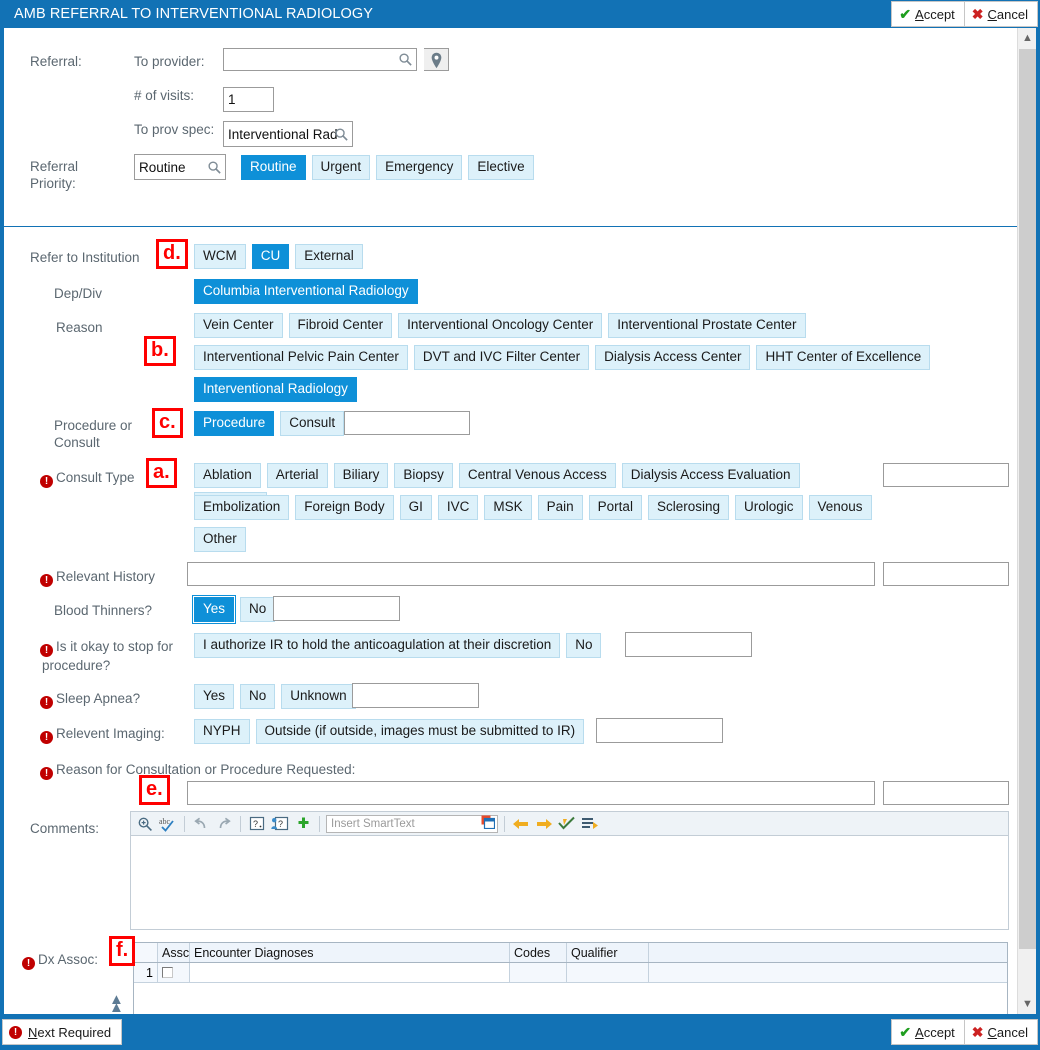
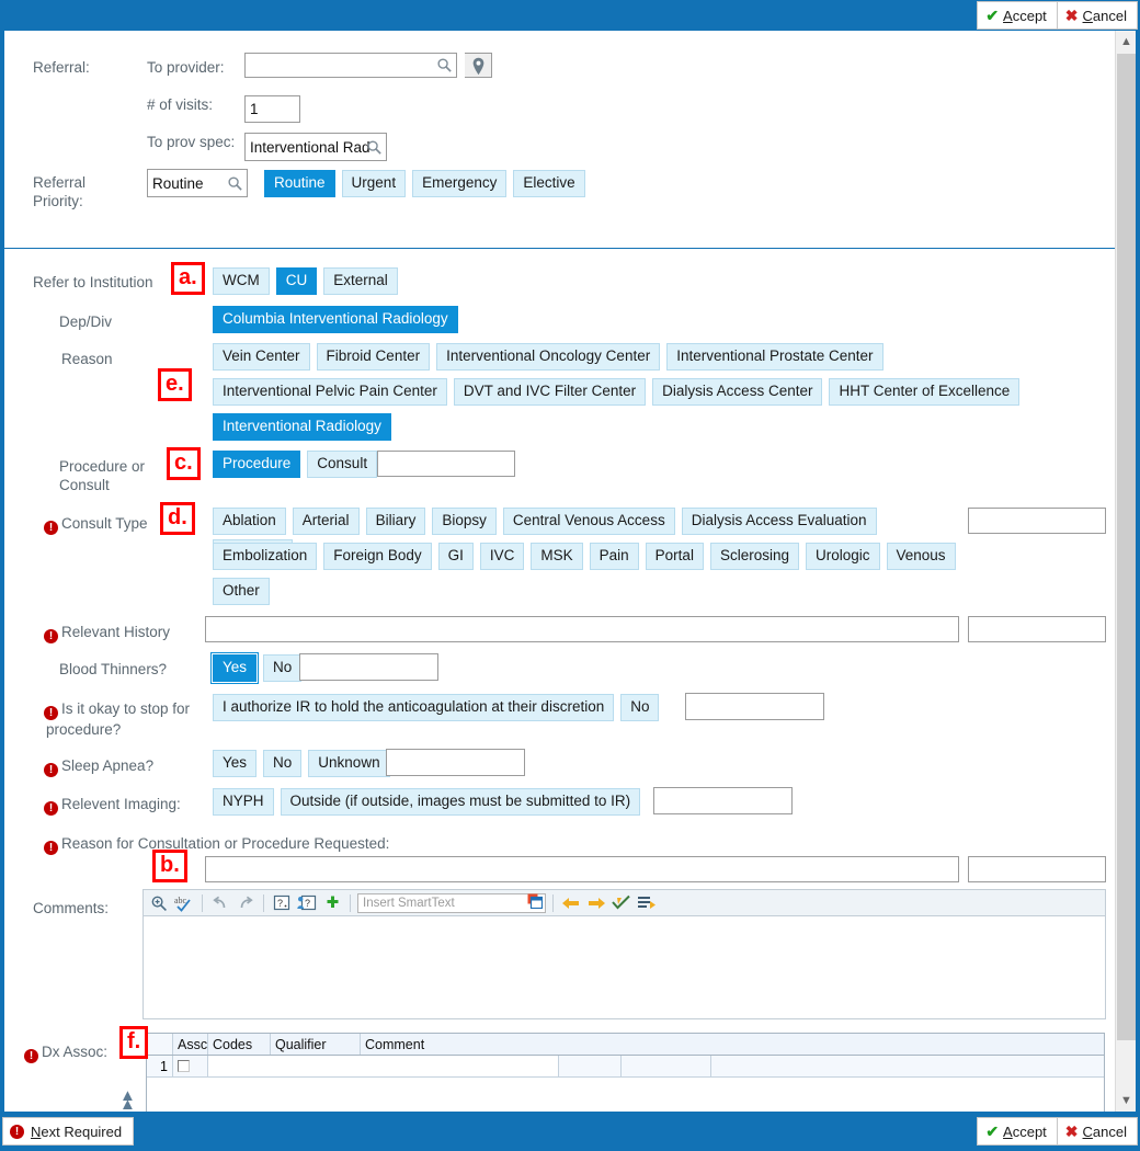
- AMB REFERRAL TO INTERVENTIONAL RADIOLOGY
  ✔
  Accept
  ✖
  Cancel
  Referral:
  To provider:
  # of visits:
  1
  To prov spec:
  Interventional Rad
  Referral
  Priority:
  Routine
  Routine Urgent Emergency Elective
  Refer to Institution
  WCM CU External
  Dep/Div
  Columbia Interventional Radiology
  Reason
  Vein Center Fibroid Center Interventional Oncology Center Interventional Prostate Center
  Interventional Pelvic Pain Center DVT and IVC Filter Center Dialysis Access Center HHT Center of Excellence
  Interventional Radiology
  Procedure or
  Consult
  Procedure Consult
  ! Consult Type
  Ablation Arterial Biliary Biopsy Central Venous Access Dialysis Access Evaluation
  Embolization Foreign Body GI IVC MSK Pain Portal Sclerosing Urologic Venous
  Other
  ! Relevant History
  Blood Thinners?
  Yes No
  ! Is it okay to stop for
  procedure?
  I authorize IR to hold the anticoagulation at their discretion No
  ! Sleep Apnea?
  Yes No Unknown
  ! Relevent Imaging:
  NYPH Outside (if outside, images must be submitted to IR)
  ! Reason for Consultation or Procedure Requested:
  Comments:
  abc
  ?
  ?
  Insert SmartText
  ! Dx Assoc:
  ▲
  ▲
  Assc
- Encounter Diagnoses
  Codes
  Qualifier
+ Comment
  1
- d.
+ a.
- b.
+ e.
  c.
- a.
+ d.
- e.
+ b.
  f.
  ▲
  ▼
  !
  Next Required
  ✔
  Accept
  ✖
  Cancel
